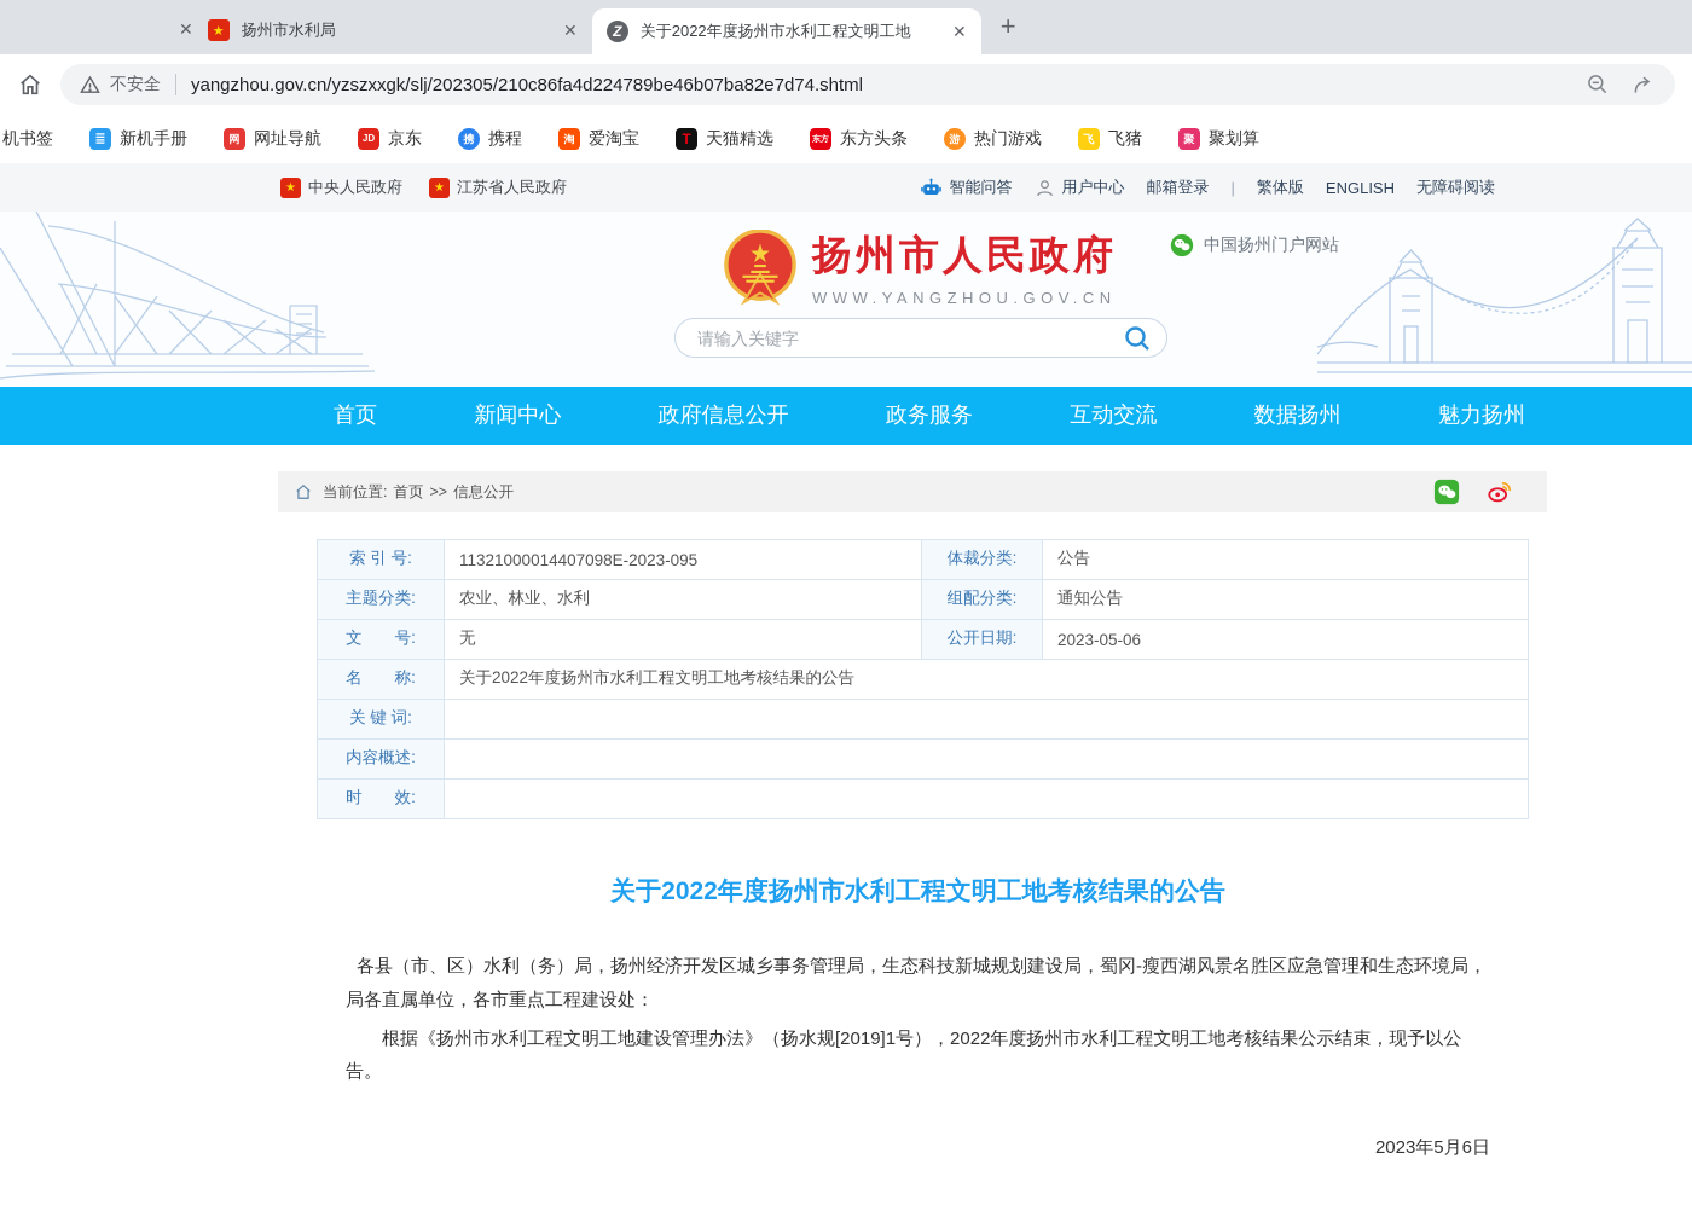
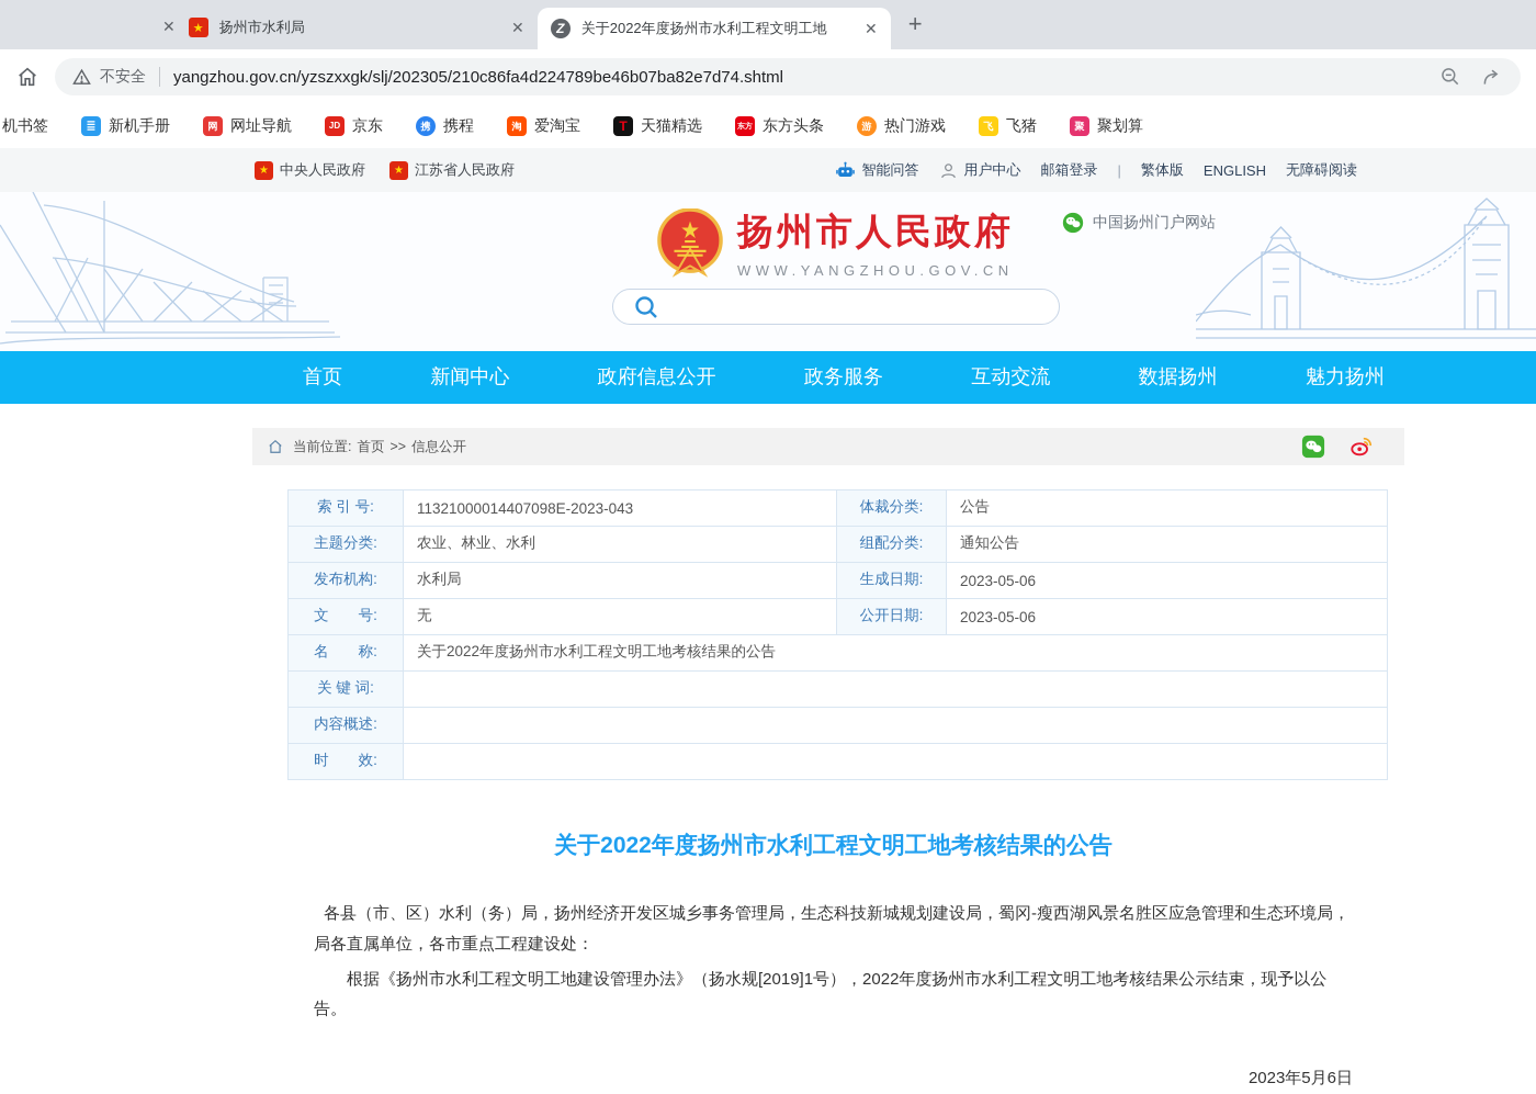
  ✕
  ★
  扬州市水利局
  ✕
  Z
  关于2022年度扬州市水利工程文明工地
  ✕
  +
  不安全
  yangzhou.gov.cn/yzszxxgk/slj/202305/210c86fa4d224789be46b07ba82e7d74.shtml
  机书签
  ≣
  新机手册
  网
  网址导航
  JD
  京东
  携
  携程
  淘
  爱淘宝
  T
  天猫精选
  东方头条
  游
  热门游戏
  飞
  飞猪
  聚
  聚划算
  ★
  中央人民政府
  ★
  江苏省人民政府
  智能问答
  用户中心
  邮箱登录
  |
  繁体版
  ENGLISH
  无障碍阅读
  扬州市人民政府
  WWW.YANGZHOU.GOV.CN
  中国扬州门户网站
- 请输入关键字
  首页
  新闻中心
  政府信息公开
  政务服务
  互动交流
  数据扬州
  魅力扬州
  当前位置:
  首页
  >>
  信息公开
- 索 引 号:	11321000014407098E-2023-095	体裁分类:	公告
+ 索 引 号:	11321000014407098E-2023-043	体裁分类:	公告
  主题分类:	农业、林业、水利	组配分类:	通知公告
+ 发布机构:	水利局	生成日期:	2023-05-06
  文 号:	无	公开日期:	2023-05-06
  名 称:	关于2022年度扬州市水利工程文明工地考核结果的公告
  关 键 词:
  内容概述:
  时 效:
  关于2022年度扬州市水利工程文明工地考核结果的公告
  各县（市、区）水利（务）局，扬州经济开发区城乡事务管理局，生态科技新城规划建设局，蜀冈-瘦西湖风景名胜区应急管理和生态环境局，局各直属单位，各市重点工程建设处：
  根据《扬州市水利工程文明工地建设管理办法》（扬水规[2019]1号），2022年度扬州市水利工程文明工地考核结果公示结束，现予以公告。
  2023年5月6日
